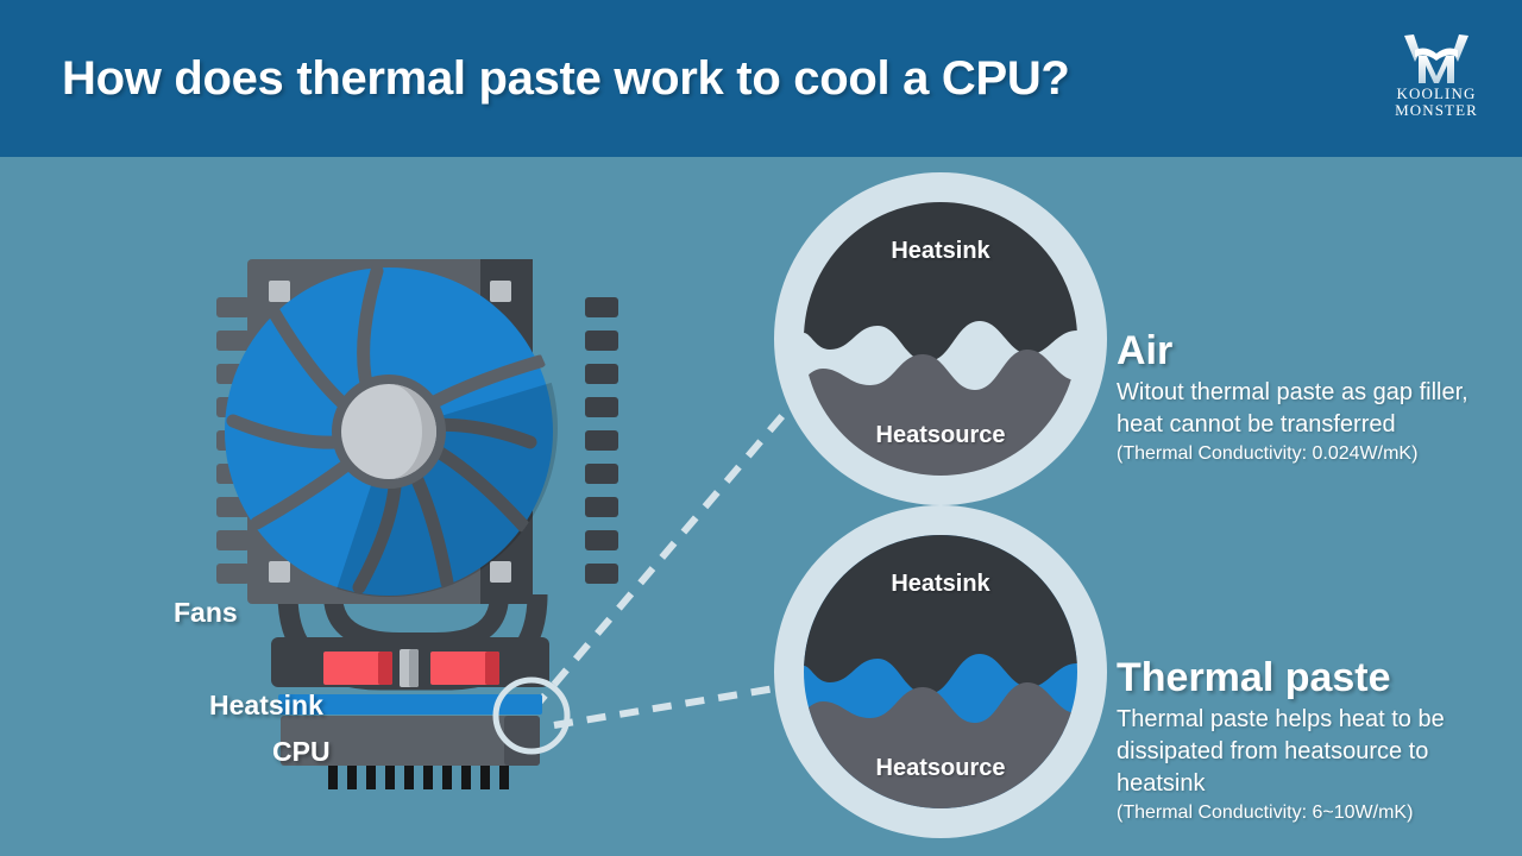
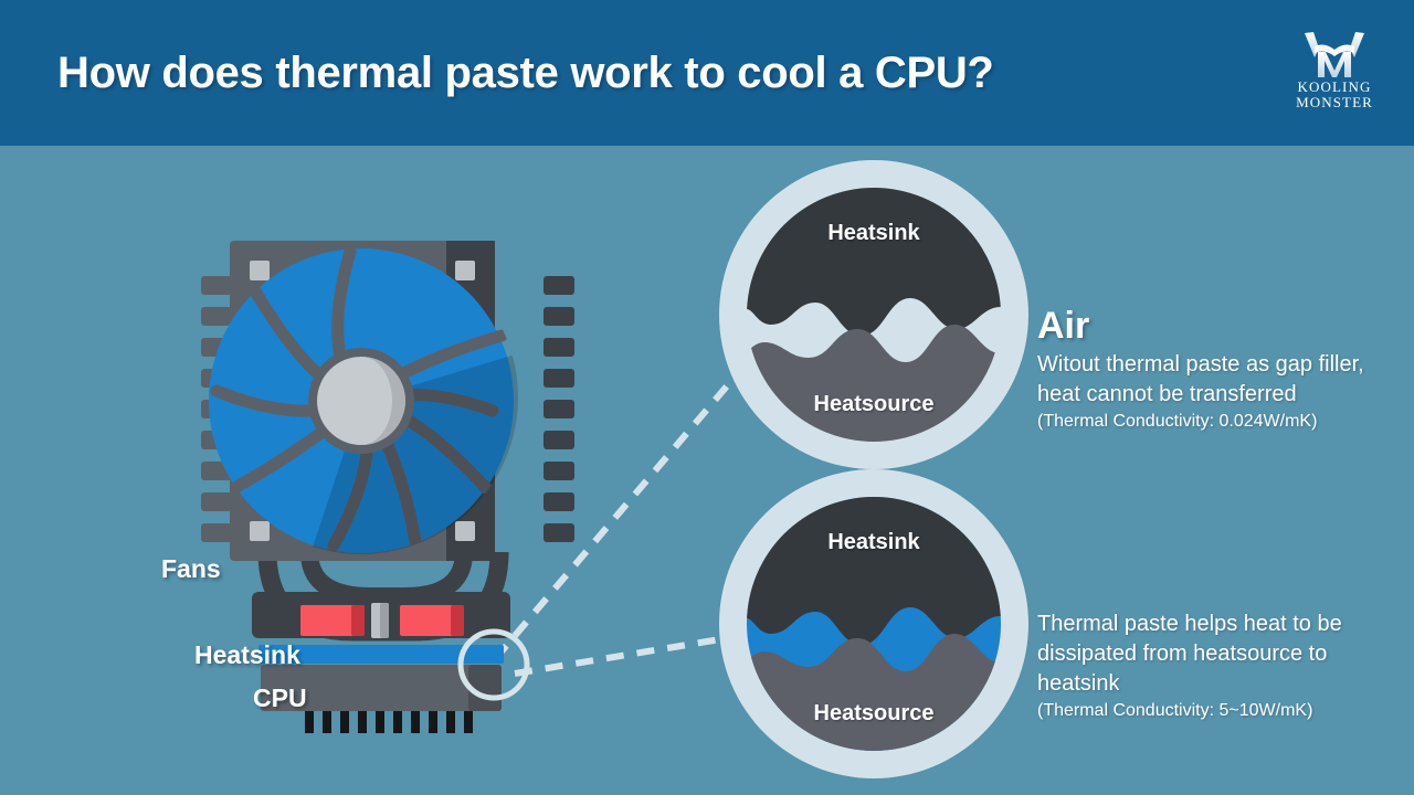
  How does thermal paste work to cool a CPU?
  KOOLING
  MONSTER
  Fans
  Heatsink
  CPU
  Heatsink
  Heatsource
  Heatsink
  Heatsource
  Air
  Witout thermal paste as gap filler, heat cannot be transferred
  (Thermal Conductivity: 0.024W/mK)
- Thermal paste
  Thermal paste helps heat to be dissipated from heatsource to heatsink
- (Thermal Conductivity: 6~10W/mK)
+ (Thermal Conductivity: 5~10W/mK)
